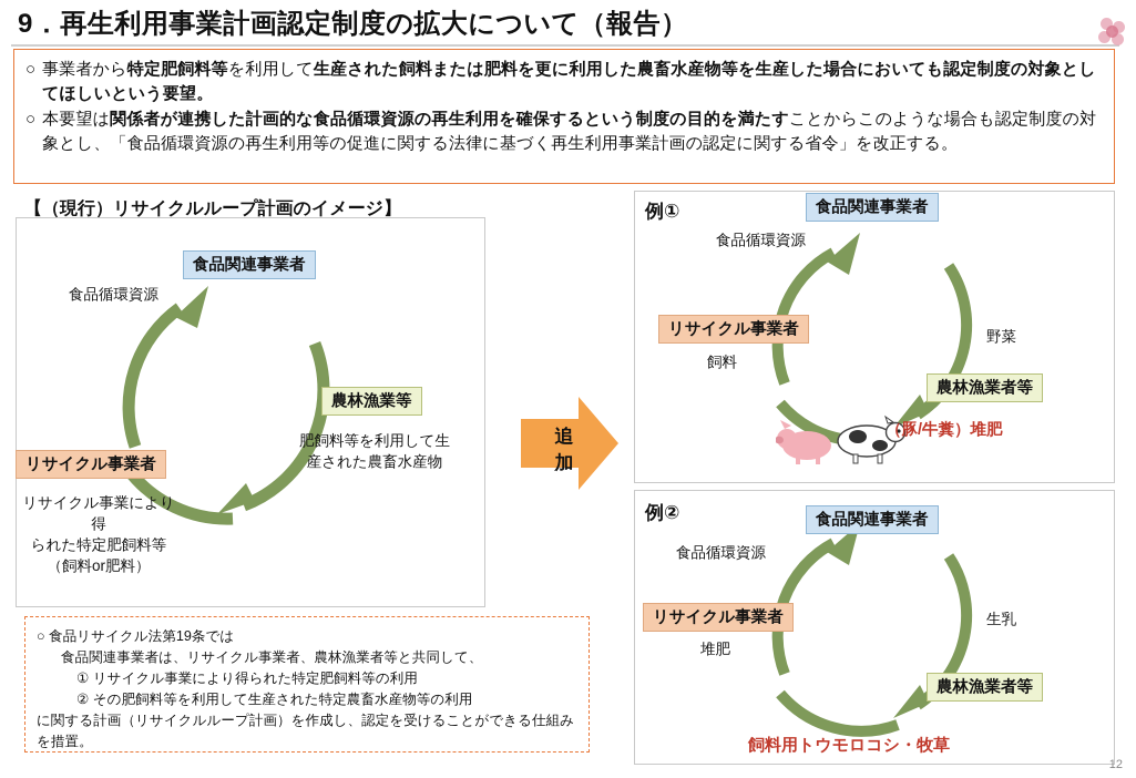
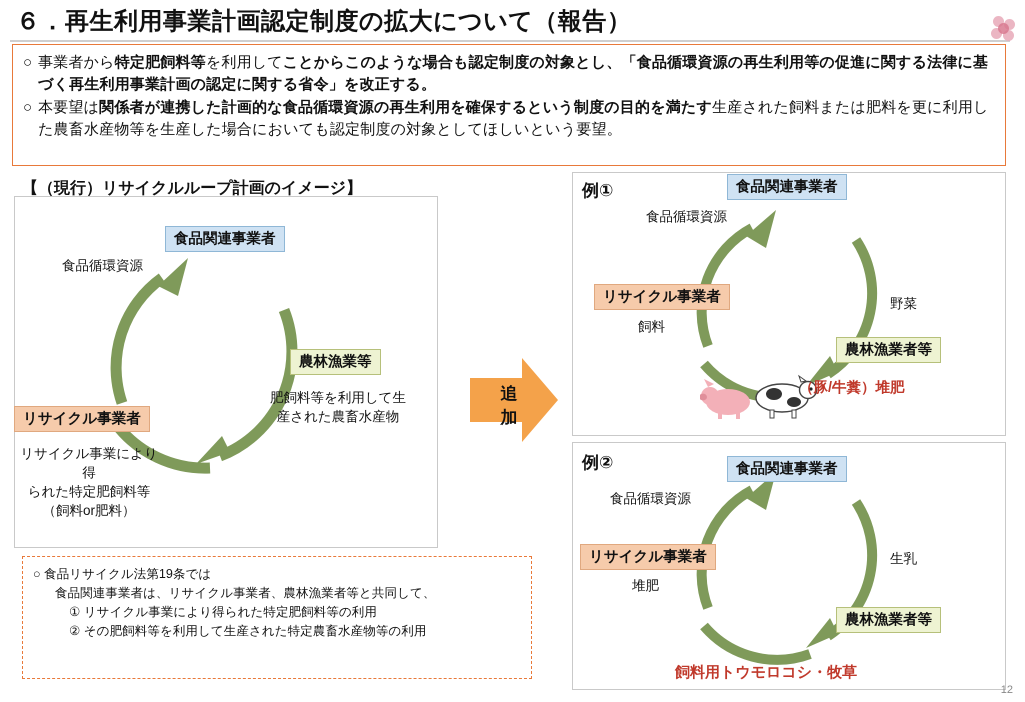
- 9．再生利用事業計画認定制度の拡大について（報告）
+ ６．再生利用事業計画認定制度の拡大について（報告）
  ○
- 事業者から特定肥飼料等を利用して生産された飼料または肥料を更に利用した農畜水産物等を生産した場合においても認定制度の対象としてほしいという要望。
+ 事業者から特定肥飼料等を利用してことからこのような場合も認定制度の対象とし、「食品循環資源の再生利用等の促進に関する法律に基づく再生利用事業計画の認定に関する省令」を改正する。
  ○
- 本要望は関係者が連携した計画的な食品循環資源の再生利用を確保するという制度の目的を満たすことからこのような場合も認定制度の対象とし、「食品循環資源の再生利用等の促進に関する法律に基づく再生利用事業計画の認定に関する省令」を改正する。
+ 本要望は関係者が連携した計画的な食品循環資源の再生利用を確保するという制度の目的を満たす生産された飼料または肥料を更に利用した農畜水産物等を生産した場合においても認定制度の対象としてほしいという要望。
  【（現行）リサイクルループ計画のイメージ】
  食品関連事業者
  食品循環資源
  農林漁業等
  肥飼料等を利用して生
  産された農畜水産物
  リサイクル事業者
  リサイクル事業により得
  られた特定肥飼料等
  （飼料or肥料）
  追
  加
  ○ 食品リサイクル法第19条では
  食品関連事業者は、リサイクル事業者、農林漁業者等と共同して、
  ① リサイクル事業により得られた特定肥飼料等の利用
  ② その肥飼料等を利用して生産された特定農畜水産物等の利用
- に関する計画（リサイクルループ計画）を作成し、認定を受けることができる仕組みを措置。
  例①
  食品関連事業者
  食品循環資源
  リサイクル事業者
  飼料
  農林漁業者等
  野菜
  （豚/牛糞）堆肥
  例②
  食品関連事業者
  食品循環資源
  リサイクル事業者
  堆肥
  農林漁業者等
  生乳
  飼料用トウモロコシ・牧草
  12
